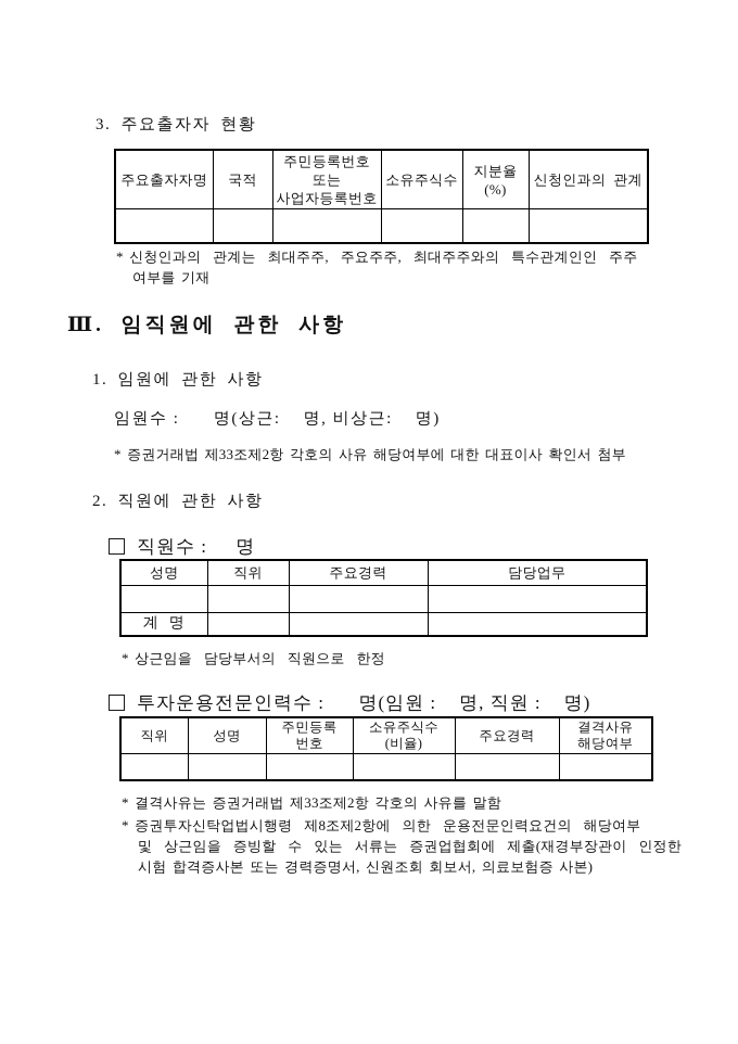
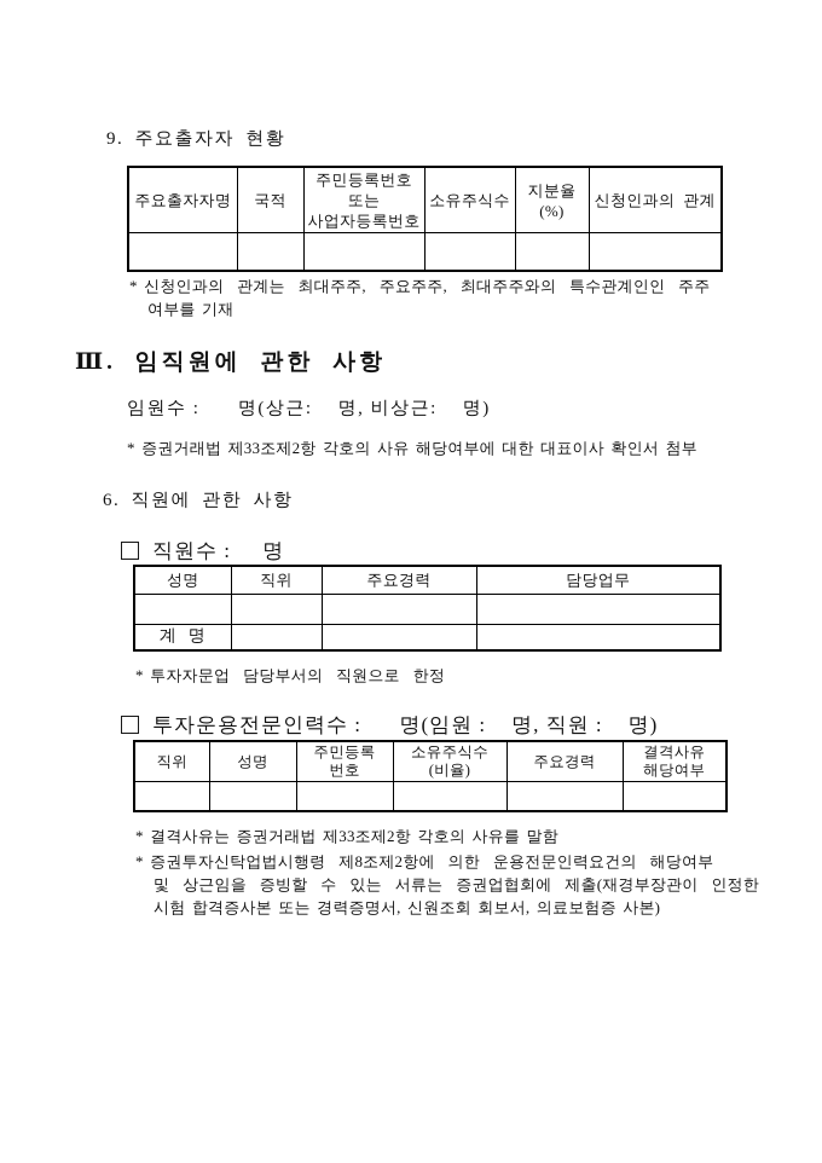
- 3. 주요출자자 현황
+ 9. 주요출자자 현황
  주요출자자명	국적	주민등록번호 또는 사업자등록번호	소유주식수	지분율(%)	신청인과의 관계
  * 신청인과의 관계는 최대주주, 주요주주, 최대주주와의 특수관계인인 주주
  여부를 기재
  Ⅲ. 임직원에 관한 사항
- 1. 임원에 관한 사항
  임원수 : 명(상근: 명, 비상근: 명)
  * 증권거래법 제33조제2항 각호의 사유 해당여부에 대한 대표이사 확인서 첨부
- 2. 직원에 관한 사항
+ 6. 직원에 관한 사항
  직원수 : 명
  성명	직위	주요경력	담당업무
  계 명
- * 상근임을 담당부서의 직원으로 한정
+ * 투자자문업 담당부서의 직원으로 한정
  투자운용전문인력수 : 명(임원 : 명, 직원 : 명)
  직위	성명	주민등록 번호	소유주식수 (비율)	주요경력	결격사유 해당여부
  * 결격사유는 증권거래법 제33조제2항 각호의 사유를 말함
  * 증권투자신탁업법시행령 제8조제2항에 의한 운용전문인력요건의 해당여부
  및 상근임을 증빙할 수 있는 서류는 증권업협회에 제출(재경부장관이 인정한
  시험 합격증사본 또는 경력증명서, 신원조회 회보서, 의료보험증 사본)
